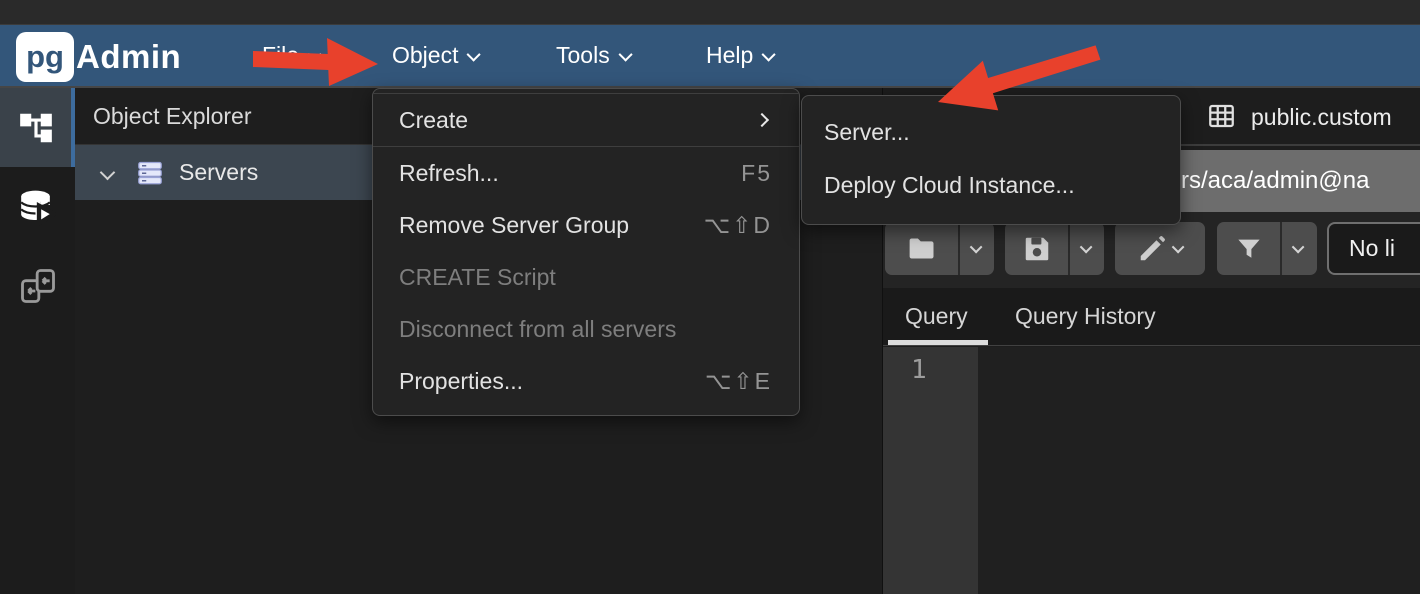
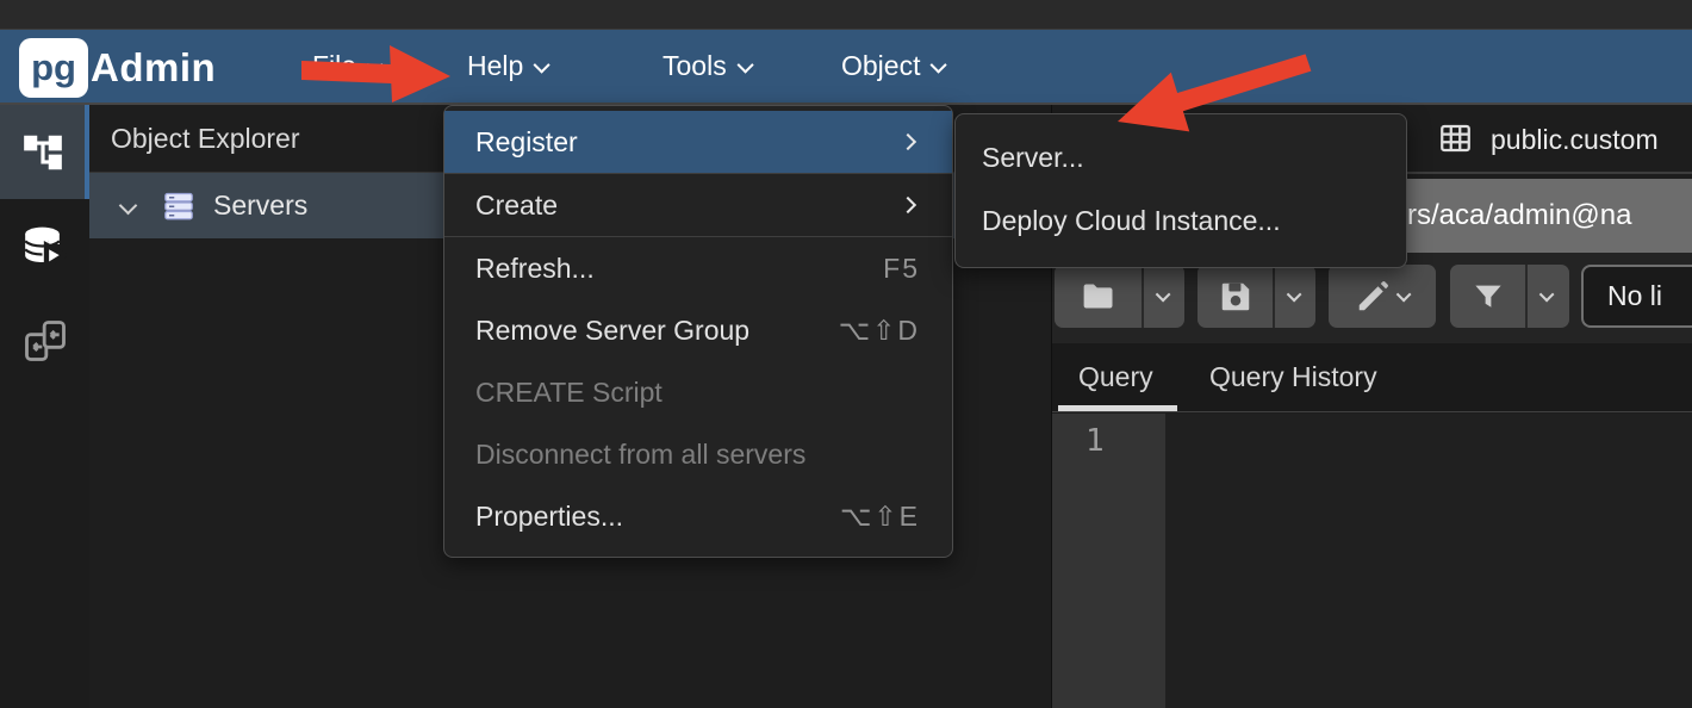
  pg
  Admin
- Object
+ Help
  Tools
- Help
+ Object
  Object Explorer
  Servers
  public.custom
  rs/aca/admin@na
  No li
  Query
  Query History
  1
+ Register
  Create
  Refresh...
  F5
  Remove Server Group
  ⌥⇧D
  CREATE Script
  Disconnect from all servers
  Properties...
  ⌥⇧E
  Server...
  Deploy Cloud Instance...
